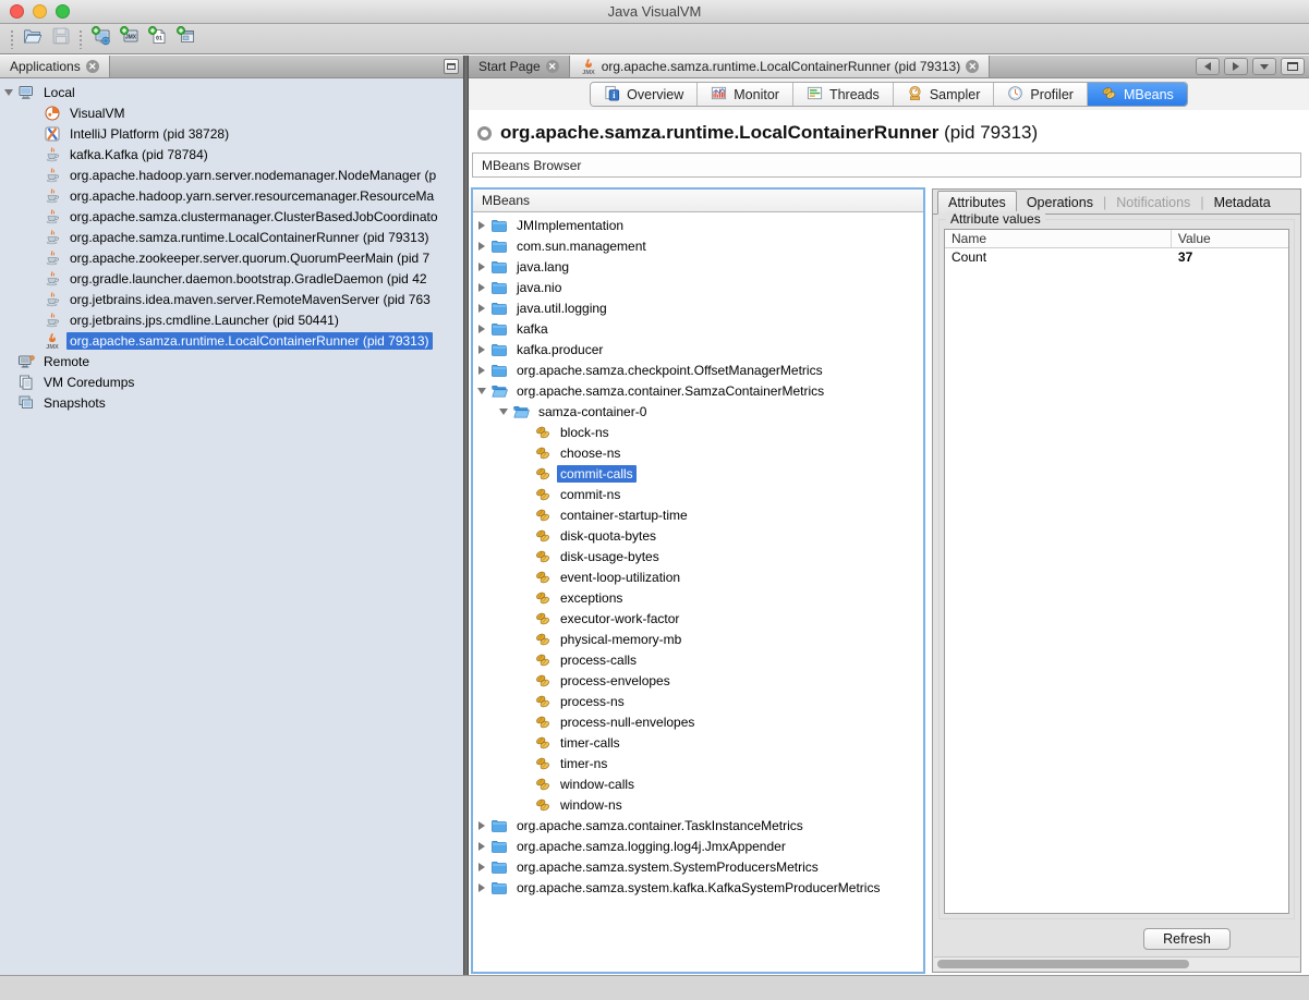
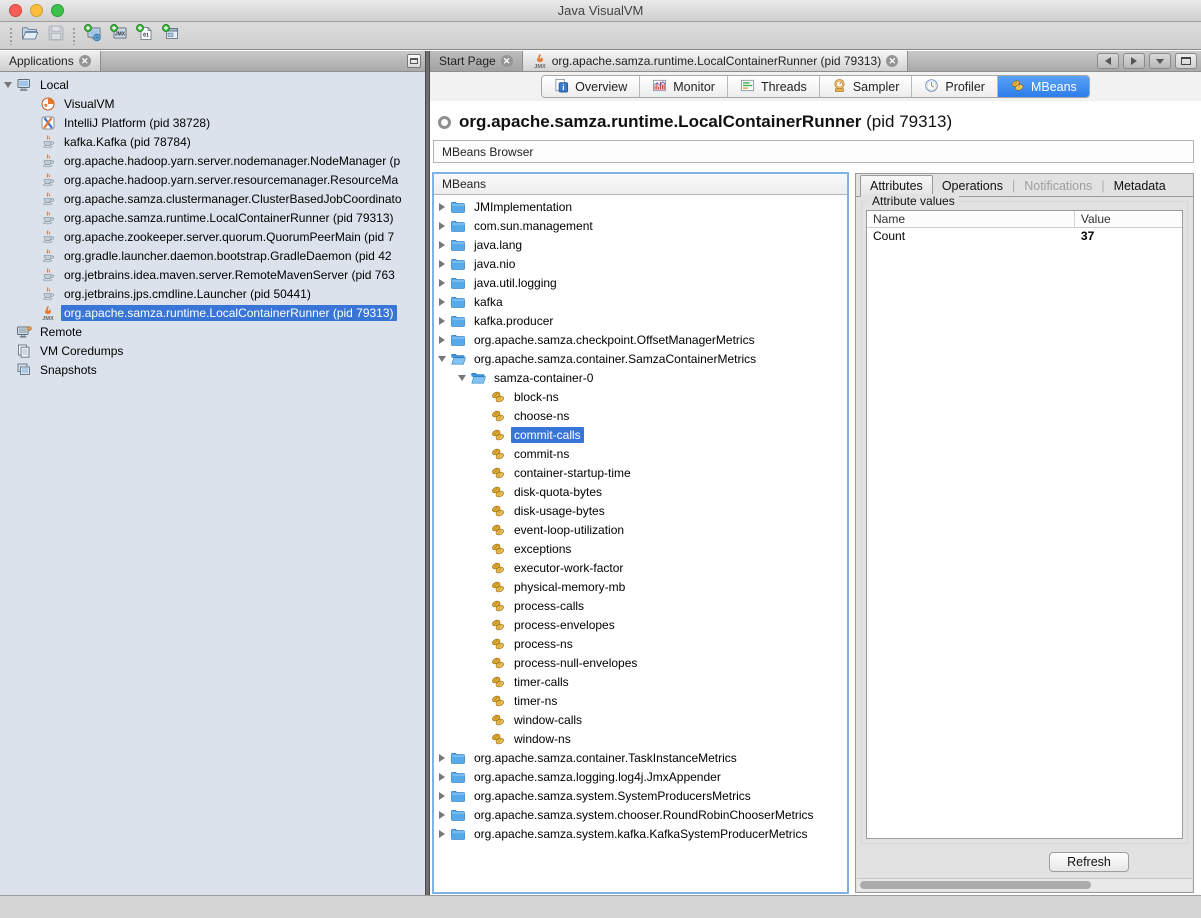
  Java VisualVM
  Applications
  ✕
  Local
  VisualVM
  IntelliJ Platform (pid 38728)
  kafka.Kafka (pid 78784)
  org.apache.hadoop.yarn.server.nodemanager.NodeManager (p
  org.apache.hadoop.yarn.server.resourcemanager.ResourceMa
  org.apache.samza.clustermanager.ClusterBasedJobCoordinato
  org.apache.samza.runtime.LocalContainerRunner (pid 79313)
  org.apache.zookeeper.server.quorum.QuorumPeerMain (pid 7
  org.gradle.launcher.daemon.bootstrap.GradleDaemon (pid 42
  org.jetbrains.idea.maven.server.RemoteMavenServer (pid 763
  org.jetbrains.jps.cmdline.Launcher (pid 50441)
  org.apache.samza.runtime.LocalContainerRunner (pid 79313)
  Remote
  VM Coredumps
  Snapshots
  Start Page
  ✕
  org.apache.samza.runtime.LocalContainerRunner (pid 79313)
  ✕
  i
  Overview
  Monitor
  Threads
  Sampler
  Profiler
  MBeans
  org.apache.samza.runtime.LocalContainerRunner (pid 79313)
  MBeans Browser
  MBeans
  JMImplementation
  com.sun.management
  java.lang
  java.nio
  java.util.logging
  kafka
  kafka.producer
  org.apache.samza.checkpoint.OffsetManagerMetrics
  org.apache.samza.container.SamzaContainerMetrics
  samza-container-0
  block-ns
  choose-ns
  commit-calls
  commit-ns
  container-startup-time
  disk-quota-bytes
  disk-usage-bytes
  event-loop-utilization
  exceptions
  executor-work-factor
  physical-memory-mb
  process-calls
  process-envelopes
  process-ns
  process-null-envelopes
  timer-calls
  timer-ns
  window-calls
  window-ns
  org.apache.samza.container.TaskInstanceMetrics
  org.apache.samza.logging.log4j.JmxAppender
  org.apache.samza.system.SystemProducersMetrics
+ org.apache.samza.system.chooser.RoundRobinChooserMetrics
  org.apache.samza.system.kafka.KafkaSystemProducerMetrics
  Attributes
  Operations
  |
  Notifications
  |
  Metadata
  Attribute values
  Name
  Value
  Count
  37
  Refresh
